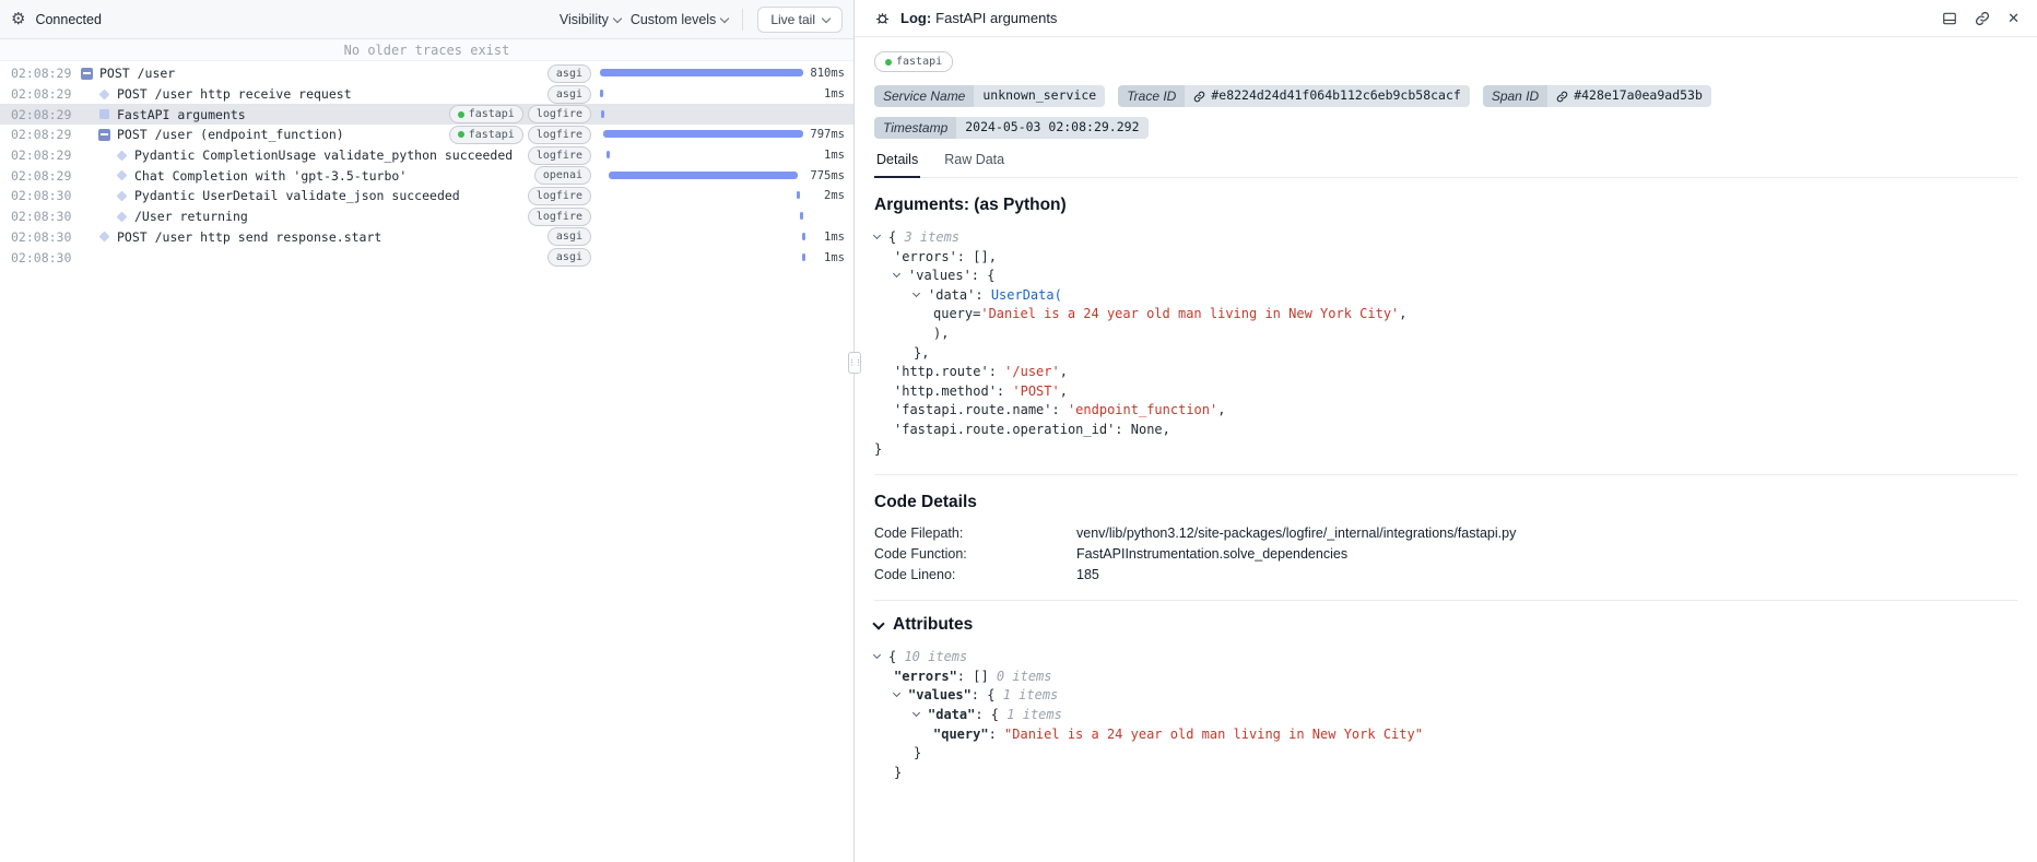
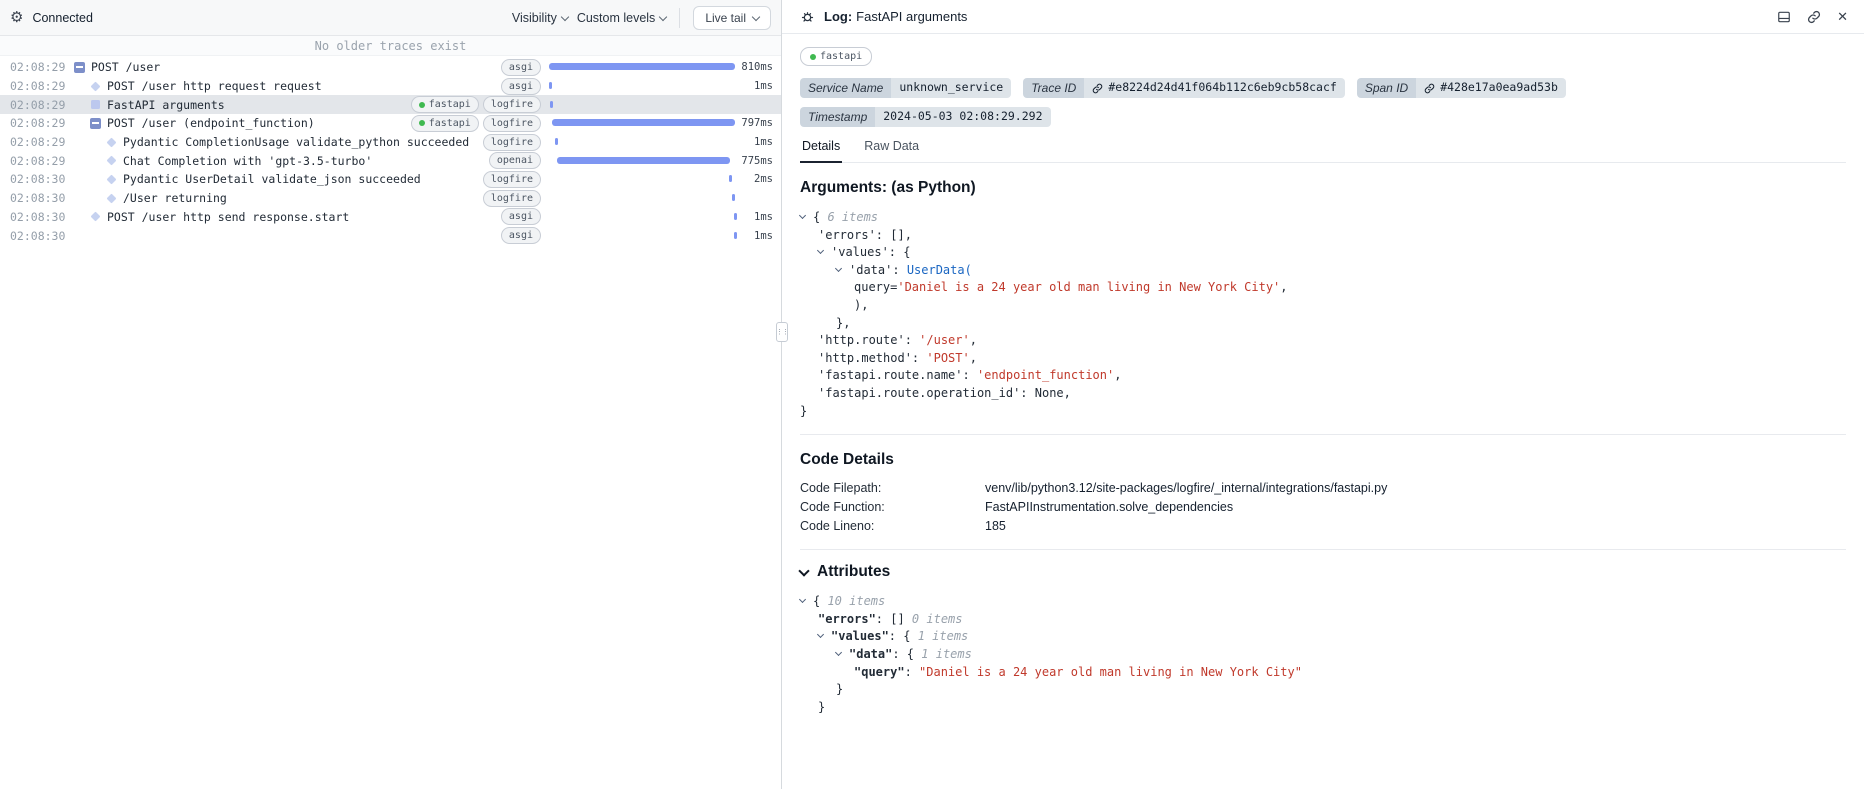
  ⚙
  Connected
  Visibility
  Custom levels
  Live tail
  No older traces exist
  02:08:29
  POST /user
  asgi
  810ms
  02:08:29
- POST /user http receive request
+ POST /user http request request
  asgi
  1ms
  02:08:29
  FastAPI arguments
  fastapi
  logfire
  02:08:29
  POST /user (endpoint_function)
  fastapi
  logfire
  797ms
  02:08:29
  Pydantic CompletionUsage validate_python succeeded
  logfire
  1ms
  02:08:29
  Chat Completion with 'gpt-3.5-turbo'
  openai
  775ms
  02:08:30
  Pydantic UserDetail validate_json succeeded
  logfire
  2ms
  02:08:30
  /User returning
  logfire
  02:08:30
  POST /user http send response.start
  asgi
  1ms
  02:08:30
  asgi
  1ms
  Log: FastAPI arguments
  ✕
  fastapi
  Service Name
  unknown_service
  Trace ID
  #e8224d24d41f064b112c6eb9cb58cacf
  Span ID
  #428e17a0ea9ad53b
  Timestamp
  2024-05-03 02:08:29.292
  Details
  Raw Data
  Arguments: (as Python)
- { 3 items
+ { 6 items
  'errors': [],
  'values': {
  'data': UserData(
  query='Daniel is a 24 year old man living in New York City',
  ),
  },
  'http.route': '/user',
  'http.method': 'POST',
  'fastapi.route.name': 'endpoint_function',
  'fastapi.route.operation_id': None,
  }
  Code Details
  Code Filepath:
  venv/lib/python3.12/site-packages/logfire/_internal/integrations/fastapi.py
  Code Function:
  FastAPIInstrumentation.solve_dependencies
  Code Lineno:
  185
  Attributes
  { 10 items
  "errors": [] 0 items
  "values": { 1 items
  "data": { 1 items
  "query": "Daniel is a 24 year old man living in New York City"
  }
  }
